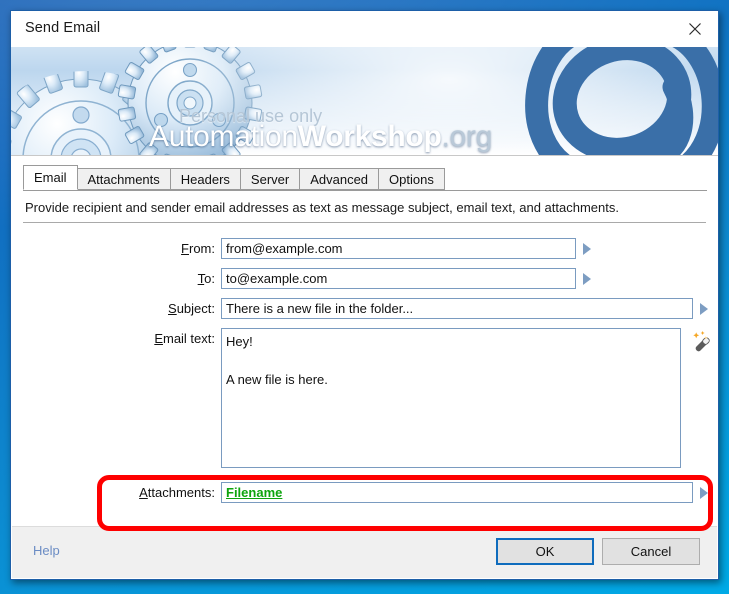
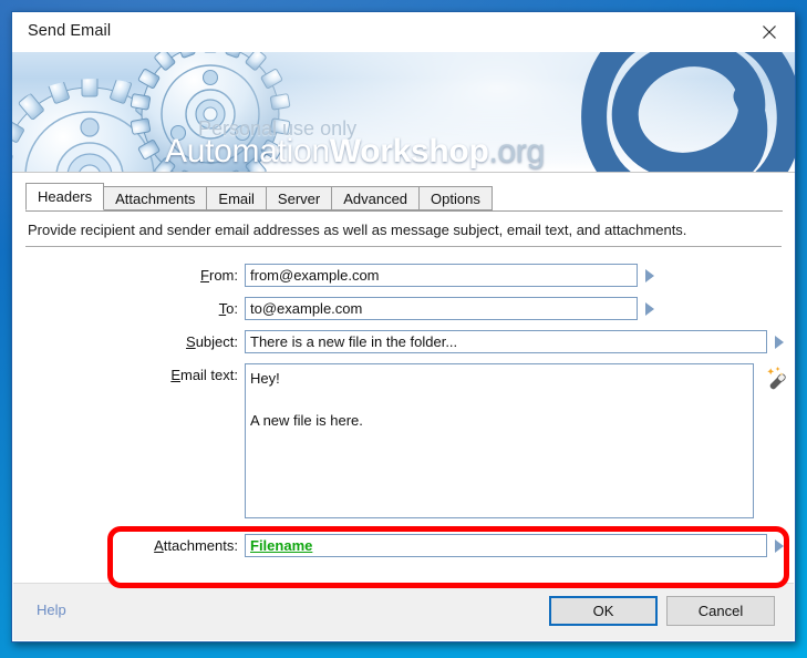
  Send Email
  Personal use only
  AutomationWorkshop.org
- Email
+ Headers
  Attachments
- Headers
+ Email
  Server
  Advanced
  Options
- Provide recipient and sender email addresses as text as message subject, email text, and attachments.
+ Provide recipient and sender email addresses as well as message subject, email text, and attachments.
  From:
  from@example.com
  To:
  to@example.com
  Subject:
  There is a new file in the folder...
  Email text:
  Hey!
  A new file is here.
  Attachments:
  Filename
  Help
  OK
  Cancel
